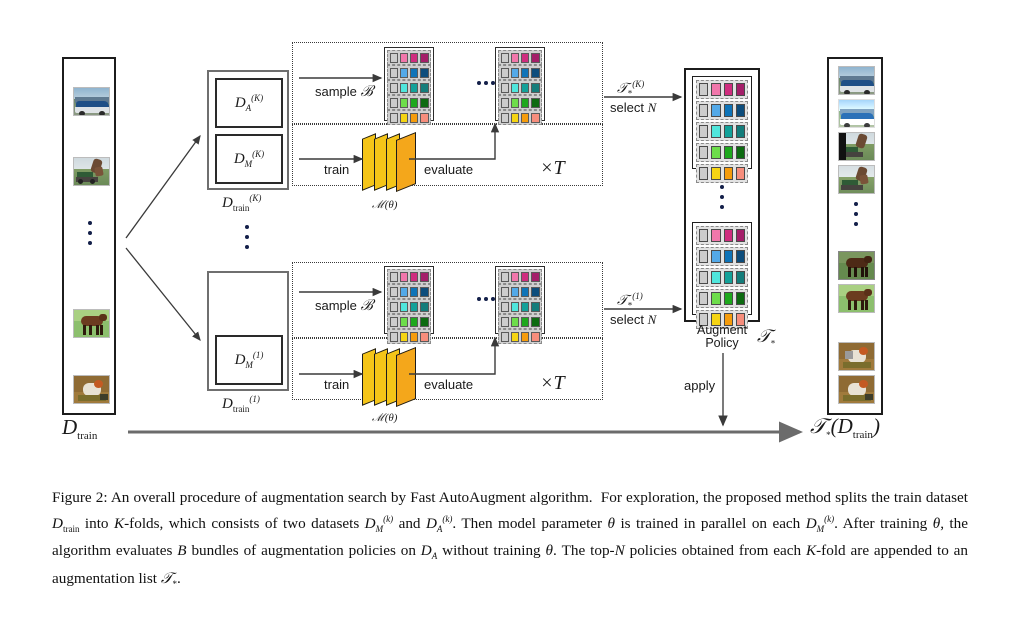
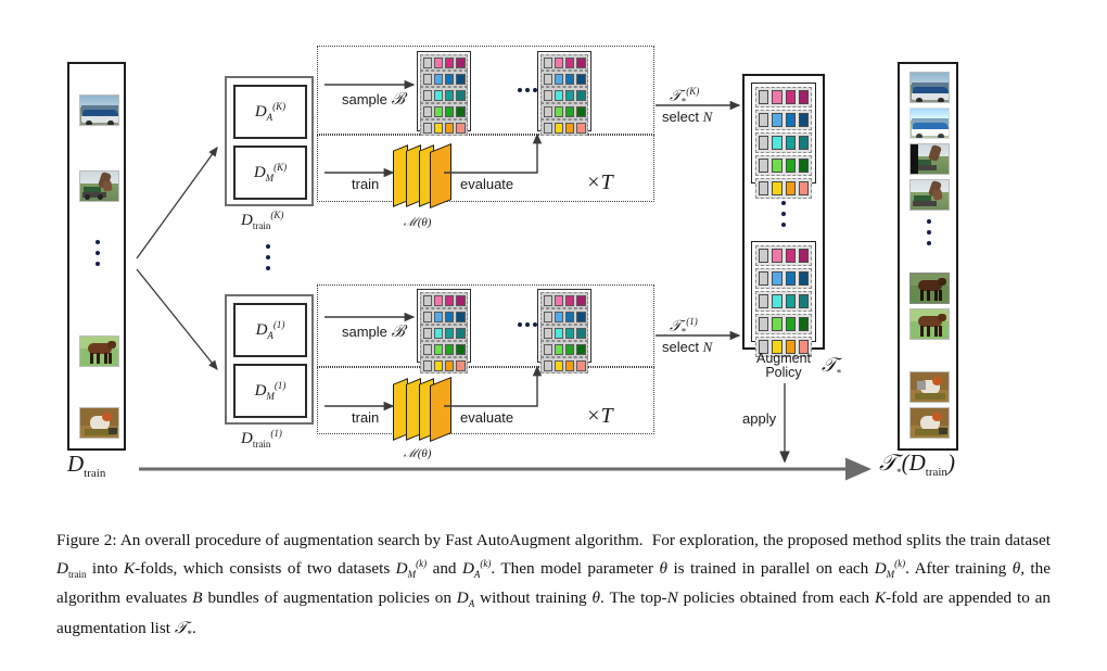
  Dtrain
  DA(K)
  DM(K)
  Dtrain(K)
  sample ℬ
  train
  evaluate
  ×T
  ℳ(θ)
  𝒯*(K)
  select N
+ DA(1)
  DM(1)
  Dtrain(1)
  sample ℬ
  train
  evaluate
  ×T
  ℳ(θ)
  𝒯*(1)
  select N
  Augment
  Policy
  𝒯*
  apply
  𝒯*(Dtrain)
  Figure 2: An overall procedure of augmentation search by Fast AutoAugment algorithm. For exploration, the proposed method splits the train dataset Dtrain into K-folds, which consists of two datasets DM(k) and DA(k). Then model parameter θ is trained in parallel on each DM(k). After training θ, the algorithm evaluates B bundles of augmentation policies on DA without training θ. The top-N policies obtained from each K-fold are appended to an augmentation list 𝒯*.
